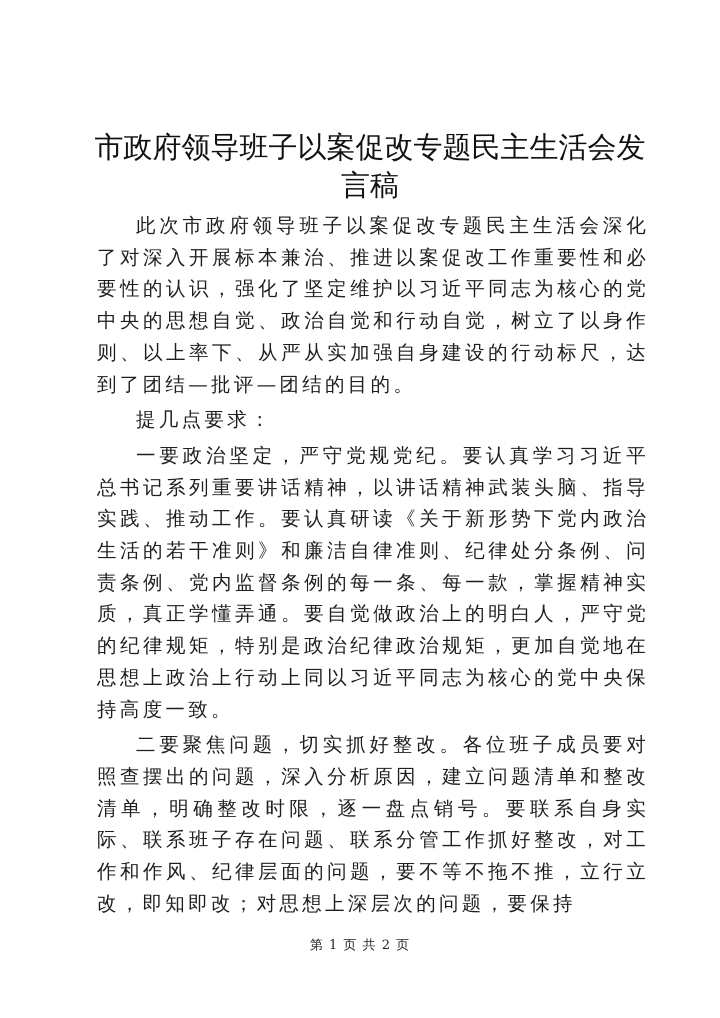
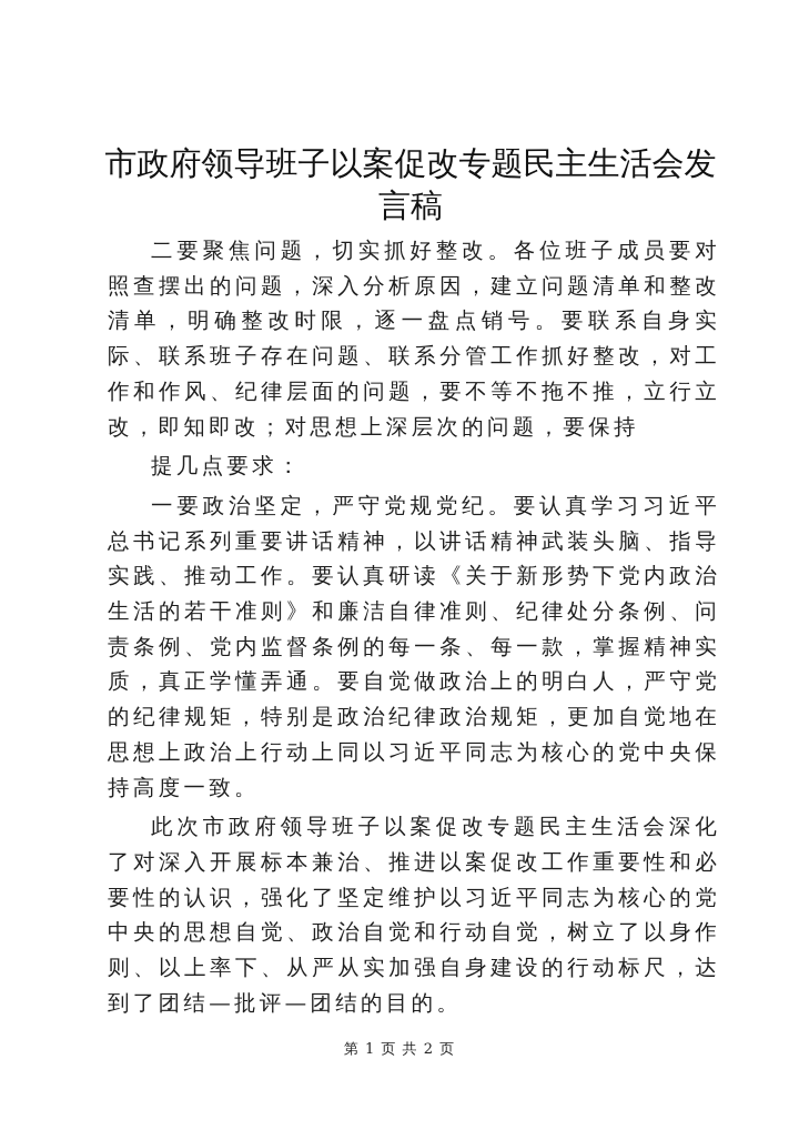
  市政府领导班子以案促改专题民主生活会发言稿
- 此次市政府领导班子以案促改专题民主生活会深化了对深入开展标本兼治、推进以案促改工作重要性和必要性的认识，强化了坚定维护以习近平同志为核心的党中央的思想自觉、政治自觉和行动自觉，树立了以身作则、以上率下、从严从实加强自身建设的行动标尺，达到了团结—批评—团结的目的。
+ 二要聚焦问题，切实抓好整改。各位班子成员要对照查摆出的问题，深入分析原因，建立问题清单和整改清单，明确整改时限，逐一盘点销号。要联系自身实际、联系班子存在问题、联系分管工作抓好整改，对工作和作风、纪律层面的问题，要不等不拖不推，立行立改，即知即改；对思想上深层次的问题，要保持
  提几点要求：
  一要政治坚定，严守党规党纪。要认真学习习近平总书记系列重要讲话精神，以讲话精神武装头脑、指导实践、推动工作。要认真研读《关于新形势下党内政治生活的若干准则》和廉洁自律准则、纪律处分条例、问责条例、党内监督条例的每一条、每一款，掌握精神实质，真正学懂弄通。要自觉做政治上的明白人，严守党的纪律规矩，特别是政治纪律政治规矩，更加自觉地在思想上政治上行动上同以习近平同志为核心的党中央保持高度一致。
- 二要聚焦问题，切实抓好整改。各位班子成员要对照查摆出的问题，深入分析原因，建立问题清单和整改清单，明确整改时限，逐一盘点销号。要联系自身实际、联系班子存在问题、联系分管工作抓好整改，对工作和作风、纪律层面的问题，要不等不拖不推，立行立改，即知即改；对思想上深层次的问题，要保持
+ 此次市政府领导班子以案促改专题民主生活会深化了对深入开展标本兼治、推进以案促改工作重要性和必要性的认识，强化了坚定维护以习近平同志为核心的党中央的思想自觉、政治自觉和行动自觉，树立了以身作则、以上率下、从严从实加强自身建设的行动标尺，达到了团结—批评—团结的目的。
  第 1 页 共 2 页
